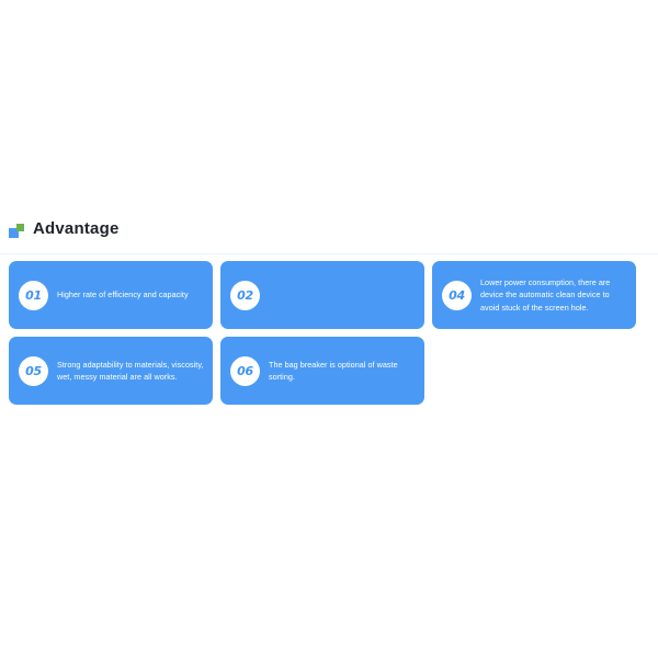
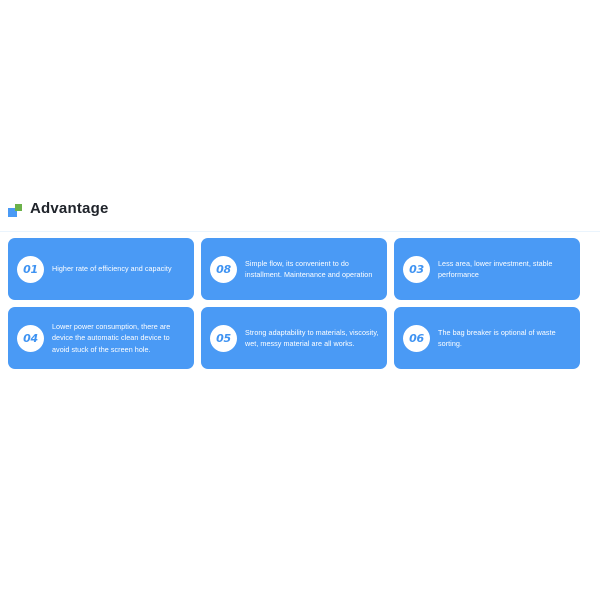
  Advantage
  01
  Higher rate of efficiency and capacity
- 02
+ 08
+ Simple flow, its convenient to do installment. Maintenance and operation
+ 03
+ Less area, lower investment, stable performance
  04
  Lower power consumption, there are device the automatic clean device to avoid stuck of the screen hole.
  05
  Strong adaptability to materials, viscosity, wet, messy material are all works.
  06
  The bag breaker is optional of waste sorting.
